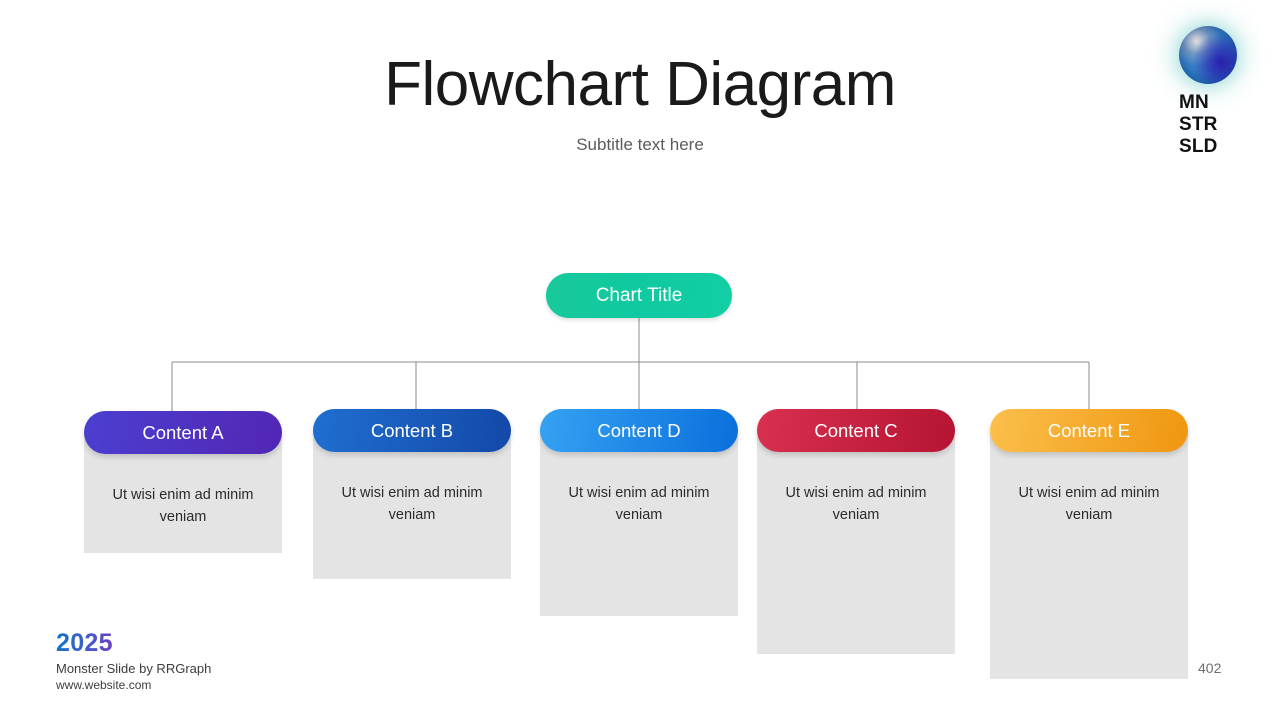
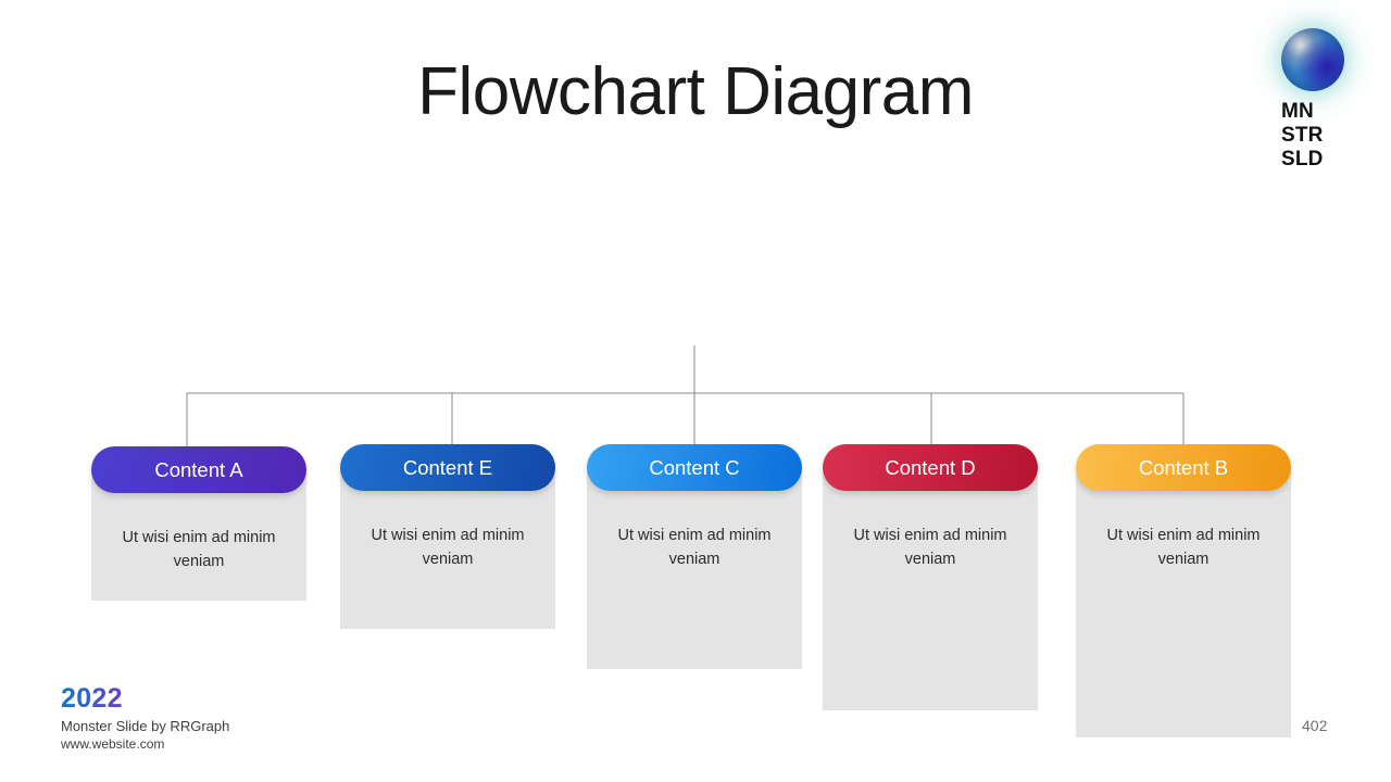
  Flowchart Diagram
- Subtitle text here
  MN
  STR
  SLD
- Chart Title
  Ut wisi enim ad minim veniam
  Content A
  Ut wisi enim ad minim veniam
- Content B
+ Content E
  Ut wisi enim ad minim veniam
- Content D
+ Content C
  Ut wisi enim ad minim veniam
- Content C
+ Content D
  Ut wisi enim ad minim veniam
- Content E
+ Content B
- 2025
+ 2022
  Monster Slide by RRGraph
  www.website.com
  402
